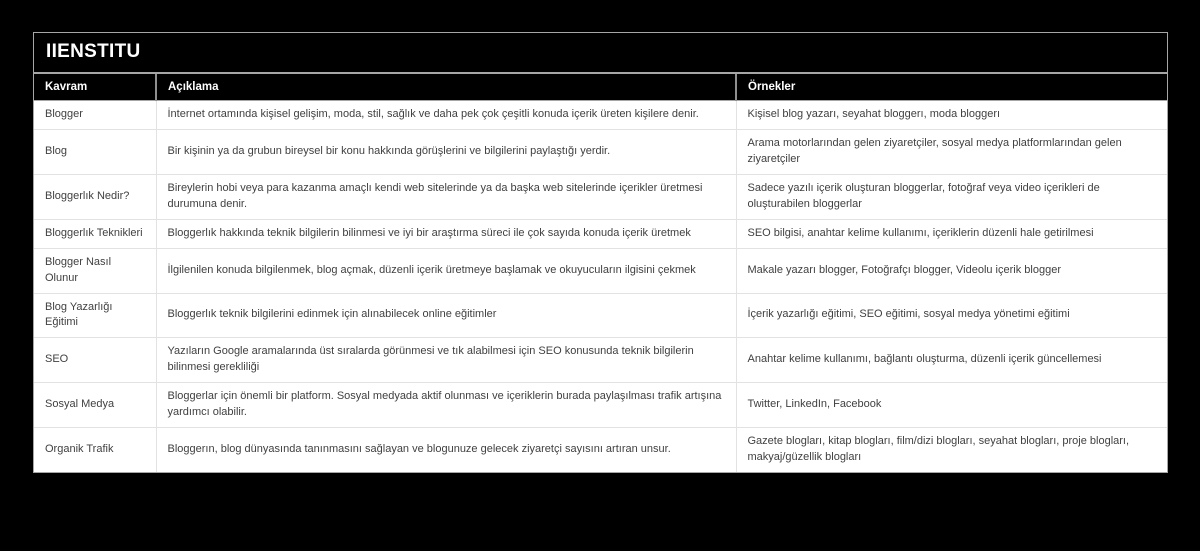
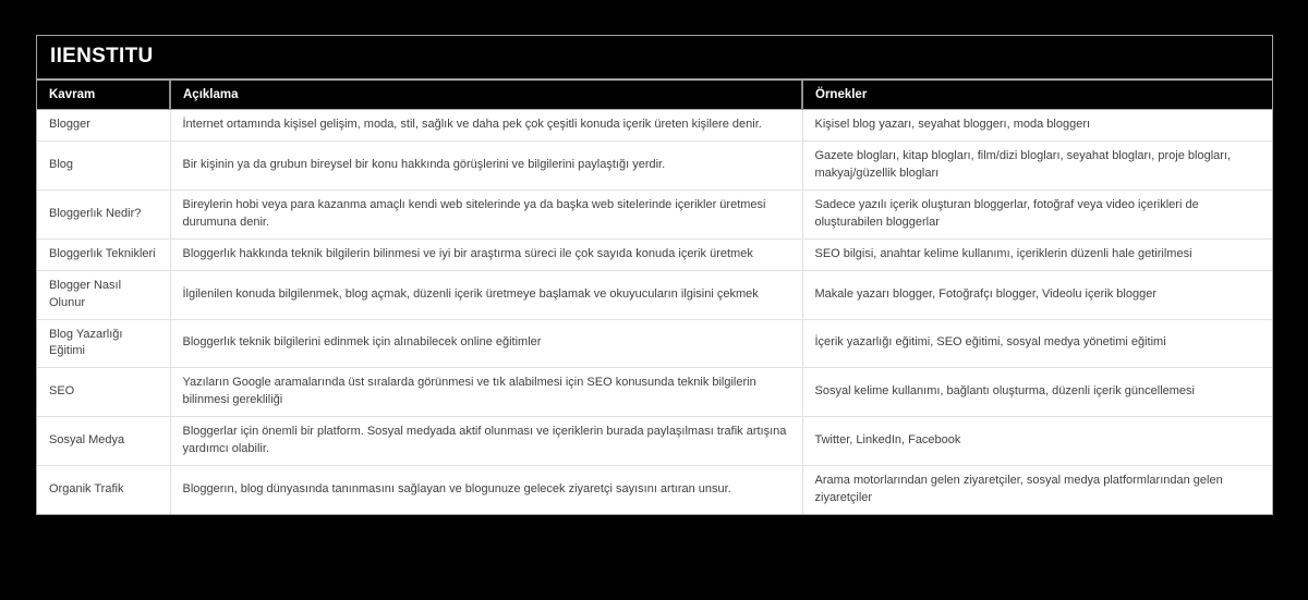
  IIENSTITU
  Kavram	Açıklama	Örnekler
  Blogger	İnternet ortamında kişisel gelişim, moda, stil, sağlık ve daha pek çok çeşitli konuda içerik üreten kişilere denir.	Kişisel blog yazarı, seyahat bloggerı, moda bloggerı
- Blog	Bir kişinin ya da grubun bireysel bir konu hakkında görüşlerini ve bilgilerini paylaştığı yerdir.	Arama motorlarından gelen ziyaretçiler, sosyal medya platformlarından gelen ziyaretçiler
+ Blog	Bir kişinin ya da grubun bireysel bir konu hakkında görüşlerini ve bilgilerini paylaştığı yerdir.	Gazete blogları, kitap blogları, film/dizi blogları, seyahat blogları, proje blogları, makyaj/güzellik blogları
  Bloggerlık Nedir?	Bireylerin hobi veya para kazanma amaçlı kendi web sitelerinde ya da başka web sitelerinde içerikler üretmesi durumuna denir.	Sadece yazılı içerik oluşturan bloggerlar, fotoğraf veya video içerikleri de oluşturabilen bloggerlar
  Bloggerlık Teknikleri	Bloggerlık hakkında teknik bilgilerin bilinmesi ve iyi bir araştırma süreci ile çok sayıda konuda içerik üretmek	SEO bilgisi, anahtar kelime kullanımı, içeriklerin düzenli hale getirilmesi
  Blogger Nasıl Olunur	İlgilenilen konuda bilgilenmek, blog açmak, düzenli içerik üretmeye başlamak ve okuyucuların ilgisini çekmek	Makale yazarı blogger, Fotoğrafçı blogger, Videolu içerik blogger
  Blog Yazarlığı Eğitimi	Bloggerlık teknik bilgilerini edinmek için alınabilecek online eğitimler	İçerik yazarlığı eğitimi, SEO eğitimi, sosyal medya yönetimi eğitimi
- SEO	Yazıların Google aramalarında üst sıralarda görünmesi ve tık alabilmesi için SEO konusunda teknik bilgilerin bilinmesi gerekliliği	Anahtar kelime kullanımı, bağlantı oluşturma, düzenli içerik güncellemesi
+ SEO	Yazıların Google aramalarında üst sıralarda görünmesi ve tık alabilmesi için SEO konusunda teknik bilgilerin bilinmesi gerekliliği	Sosyal kelime kullanımı, bağlantı oluşturma, düzenli içerik güncellemesi
  Sosyal Medya	Bloggerlar için önemli bir platform. Sosyal medyada aktif olunması ve içeriklerin burada paylaşılması trafik artışına yardımcı olabilir.	Twitter, LinkedIn, Facebook
- Organik Trafik	Bloggerın, blog dünyasında tanınmasını sağlayan ve blogunuze gelecek ziyaretçi sayısını artıran unsur.	Gazete blogları, kitap blogları, film/dizi blogları, seyahat blogları, proje blogları, makyaj/güzellik blogları
+ Organik Trafik	Bloggerın, blog dünyasında tanınmasını sağlayan ve blogunuze gelecek ziyaretçi sayısını artıran unsur.	Arama motorlarından gelen ziyaretçiler, sosyal medya platformlarından gelen ziyaretçiler
